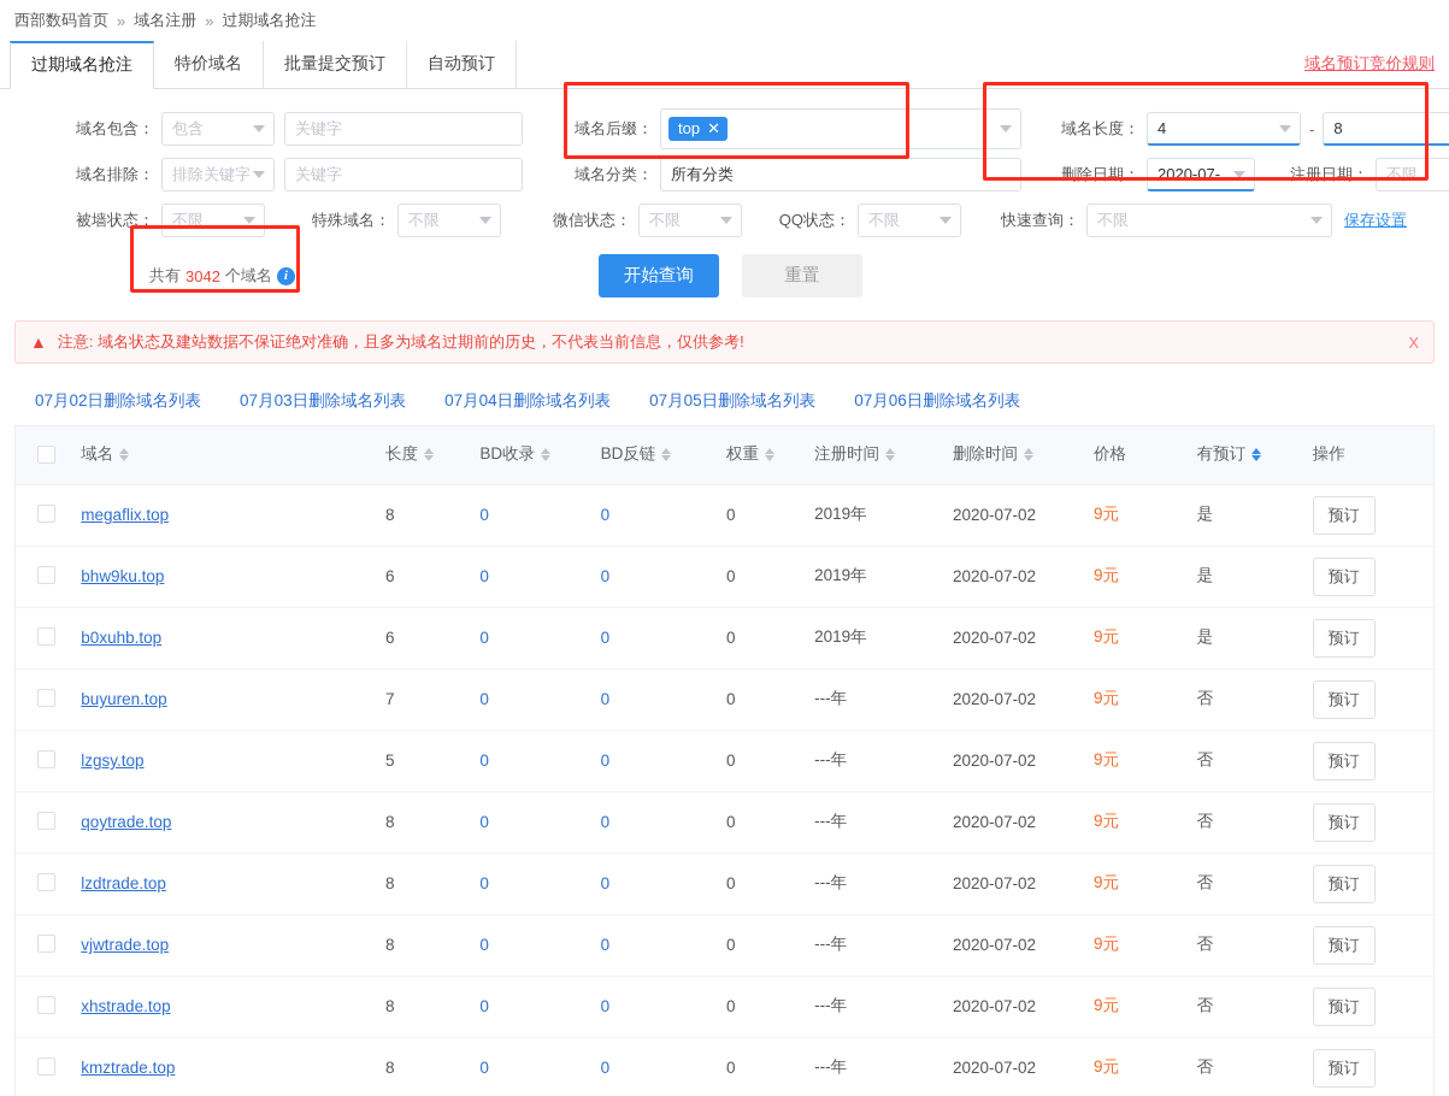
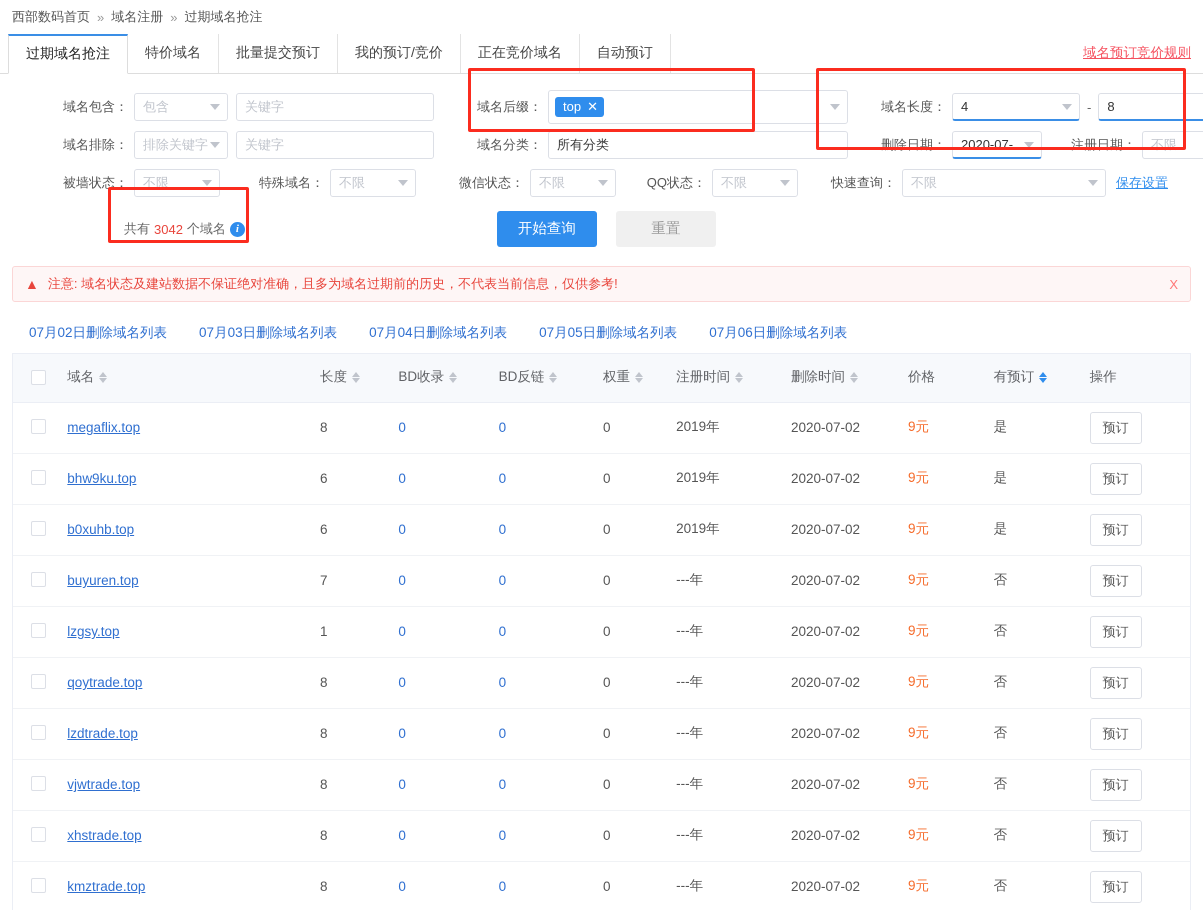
  西部数码首页
  »
  域名注册
  »
  过期域名抢注
  过期域名抢注
  特价域名
  批量提交预订
+ 我的预订/竞价
+ 正在竞价域名
  自动预订
  域名预订竞价规则
  域名包含：
  包含
  关键字
  域名后缀：
  top
  ✕
  域名长度：
  4
  -
  8
  域名排除：
  排除关键字
  关键字
  域名分类：
  所有分类
  删除日期：
  2020-07-
  注册日期：
  不限
  被墙状态：
  不限
  特殊域名：
  不限
  微信状态：
  不限
  QQ状态：
  不限
  快速查询：
  不限
  保存设置
  共有
  3042
  个域名
  i
  开始查询
  重置
  ▲
  注意: 域名状态及建站数据不保证绝对准确，且多为域名过期前的历史，不代表当前信息，仅供参考!
  X
  07月02日删除域名列表
  07月03日删除域名列表
  07月04日删除域名列表
  07月05日删除域名列表
  07月06日删除域名列表
  	域名	长度	BD收录	BD反链	权重	注册时间	删除时间	价格	有预订	操作
  	megaflix.top	8	0	0	0	2019年	2020-07-02	9元	是	预订
  	bhw9ku.top	6	0	0	0	2019年	2020-07-02	9元	是	预订
  	b0xuhb.top	6	0	0	0	2019年	2020-07-02	9元	是	预订
  	buyuren.top	7	0	0	0	---年	2020-07-02	9元	否	预订
- 	lzgsy.top	5	0	0	0	---年	2020-07-02	9元	否	预订
+ 	lzgsy.top	1	0	0	0	---年	2020-07-02	9元	否	预订
  	qoytrade.top	8	0	0	0	---年	2020-07-02	9元	否	预订
  	lzdtrade.top	8	0	0	0	---年	2020-07-02	9元	否	预订
  	vjwtrade.top	8	0	0	0	---年	2020-07-02	9元	否	预订
  	xhstrade.top	8	0	0	0	---年	2020-07-02	9元	否	预订
  	kmztrade.top	8	0	0	0	---年	2020-07-02	9元	否	预订
